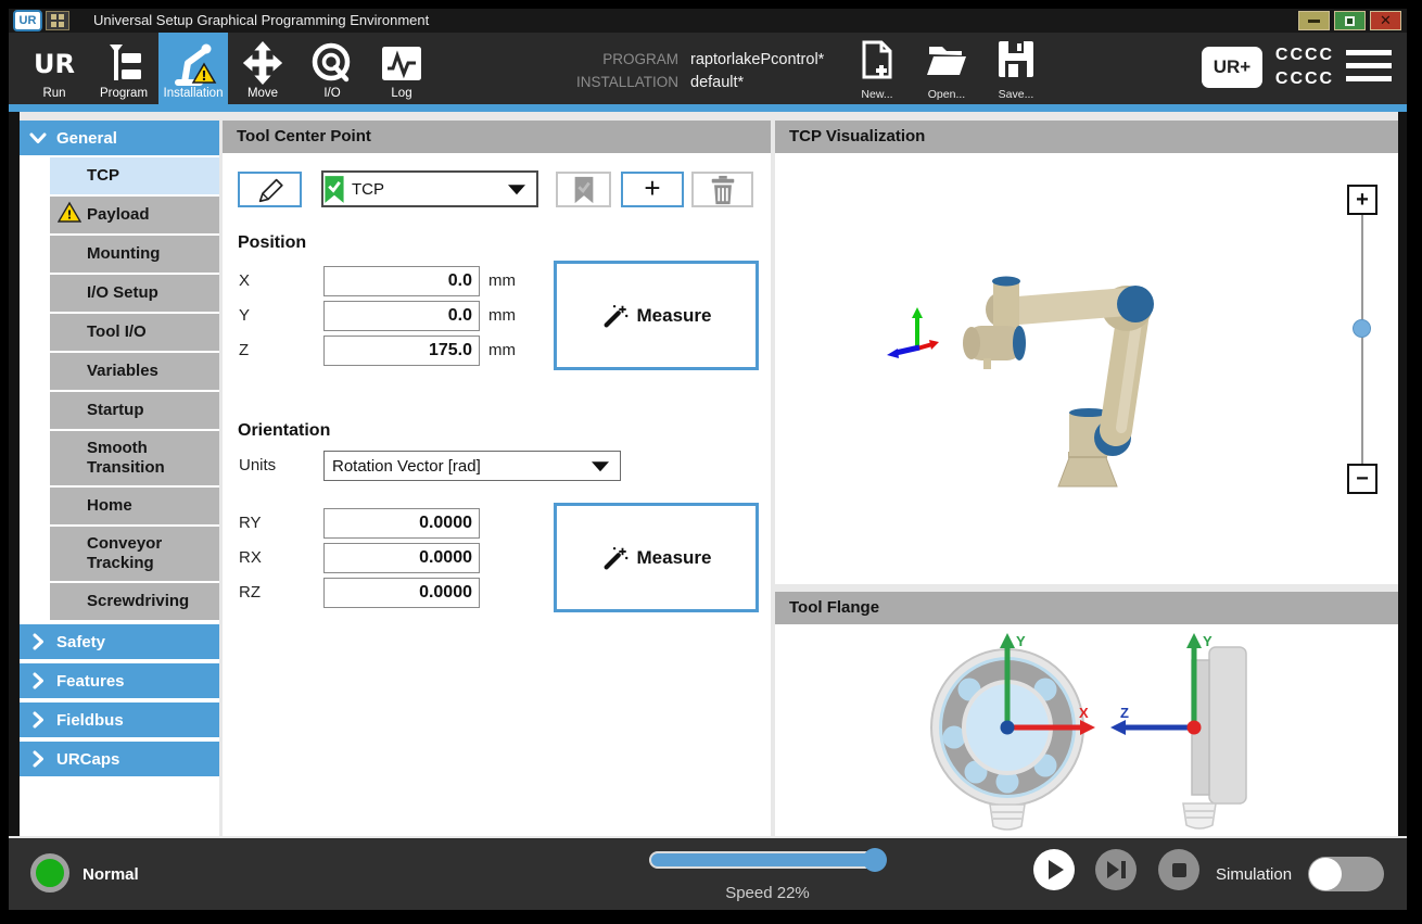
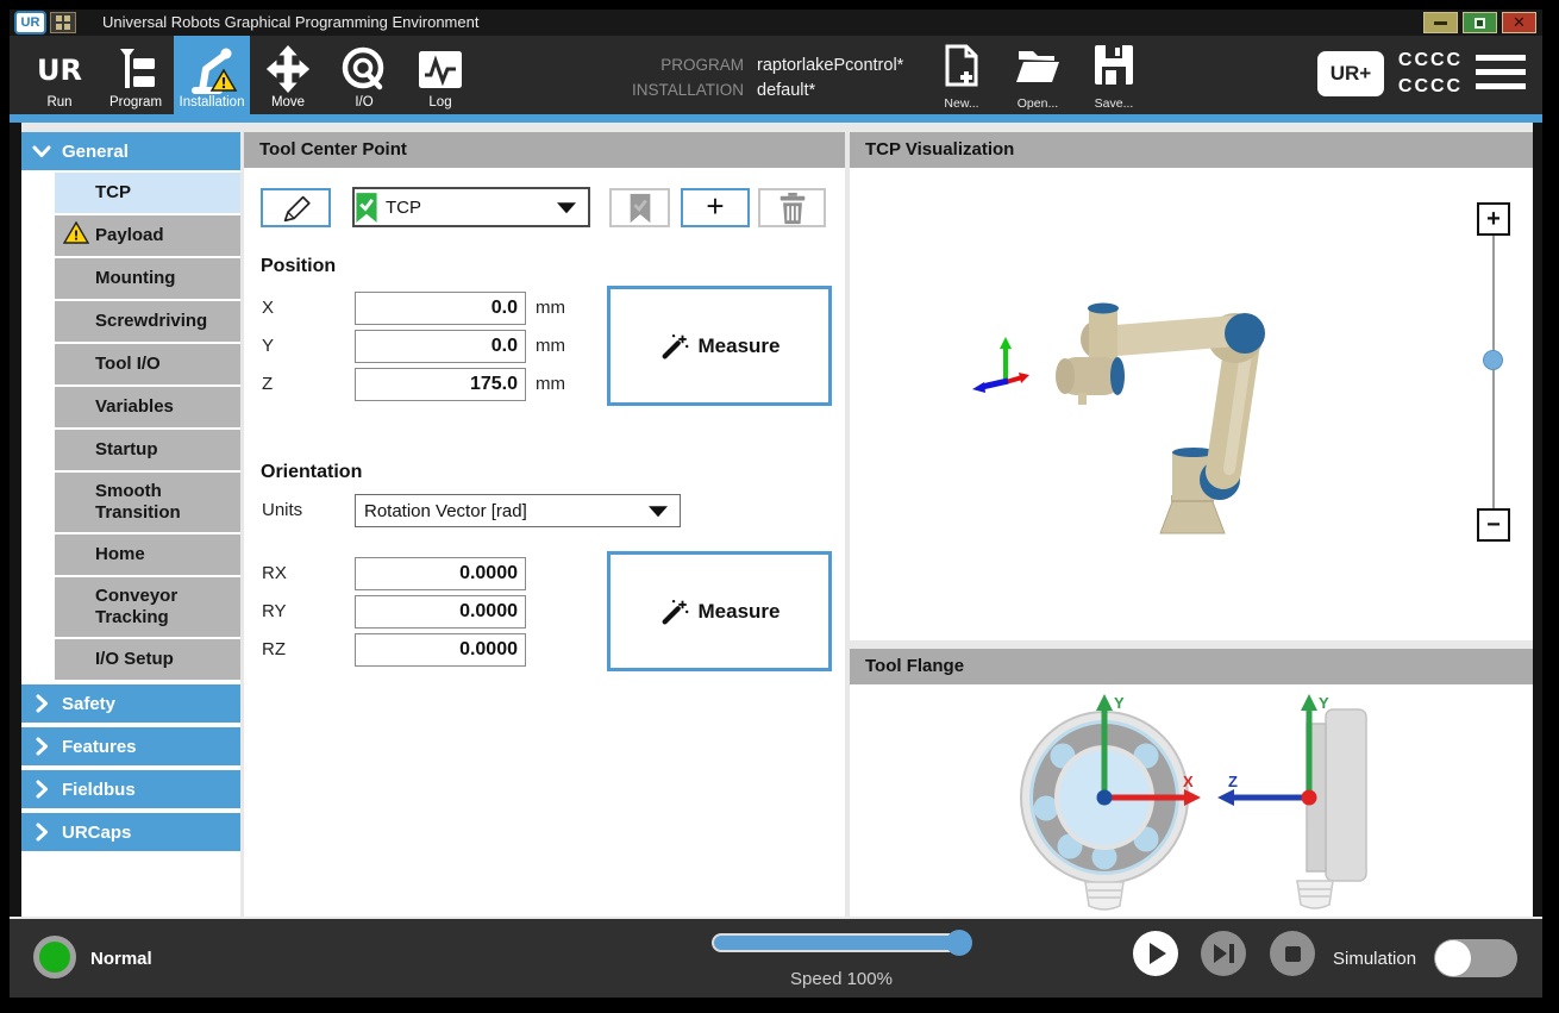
  UR
- Universal Setup Graphical Programming Environment
+ Universal Robots Graphical Programming Environment
  ✕
  UR
  Run
  Program
  !
  Installation
  Move
  I/O
  Log
  PROGRAM
  raptorlakePcontrol*
  INSTALLATION
  default*
  New...
  Open...
  Save...
  UR+
  CCCC
  CCCC
  General
  TCP
  !
  Payload
  Mounting
- I/O Setup
+ Screwdriving
  Tool I/O
  Variables
  Startup
  Smooth Transition
  Home
  Conveyor Tracking
- Screwdriving
+ I/O Setup
  Safety
  Features
  Fieldbus
  URCaps
  Tool Center Point
  TCP
  +
  Position
  X
  0.0
  mm
  Y
  0.0
  mm
  Z
  175.0
  mm
  Measure
  Orientation
  Units
  Rotation Vector [rad]
- RY
+ RX
  0.0000
- RX
+ RY
  0.0000
  RZ
  0.0000
  Measure
  TCP Visualization
  +
  −
  Tool Flange
  Y
  X
  Y
  Z
  Normal
- Speed 22%
+ Speed 100%
  Simulation
